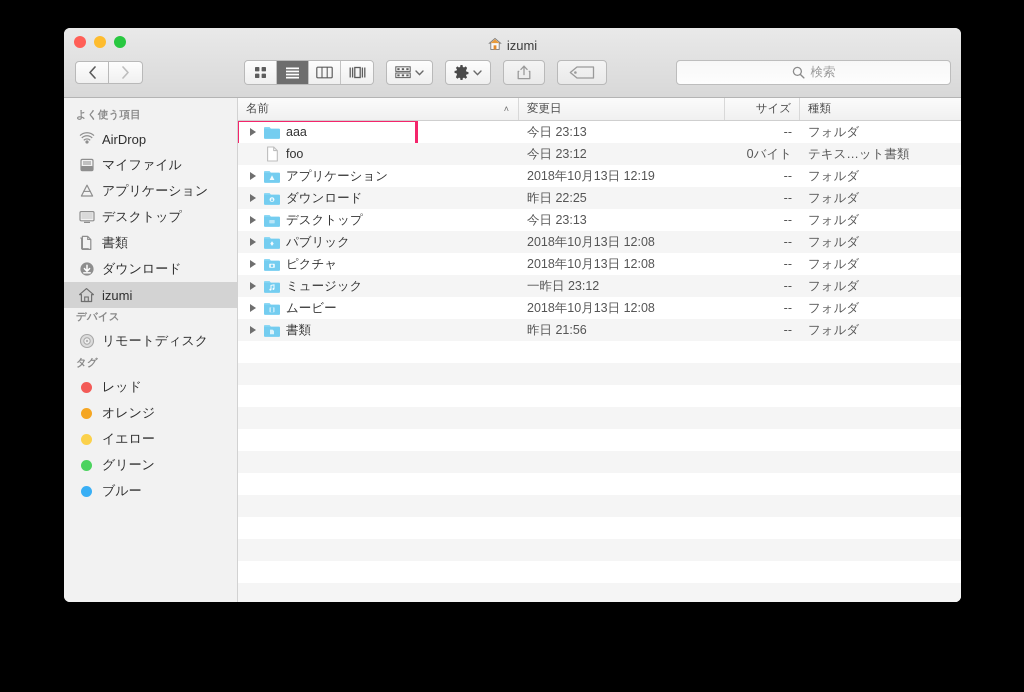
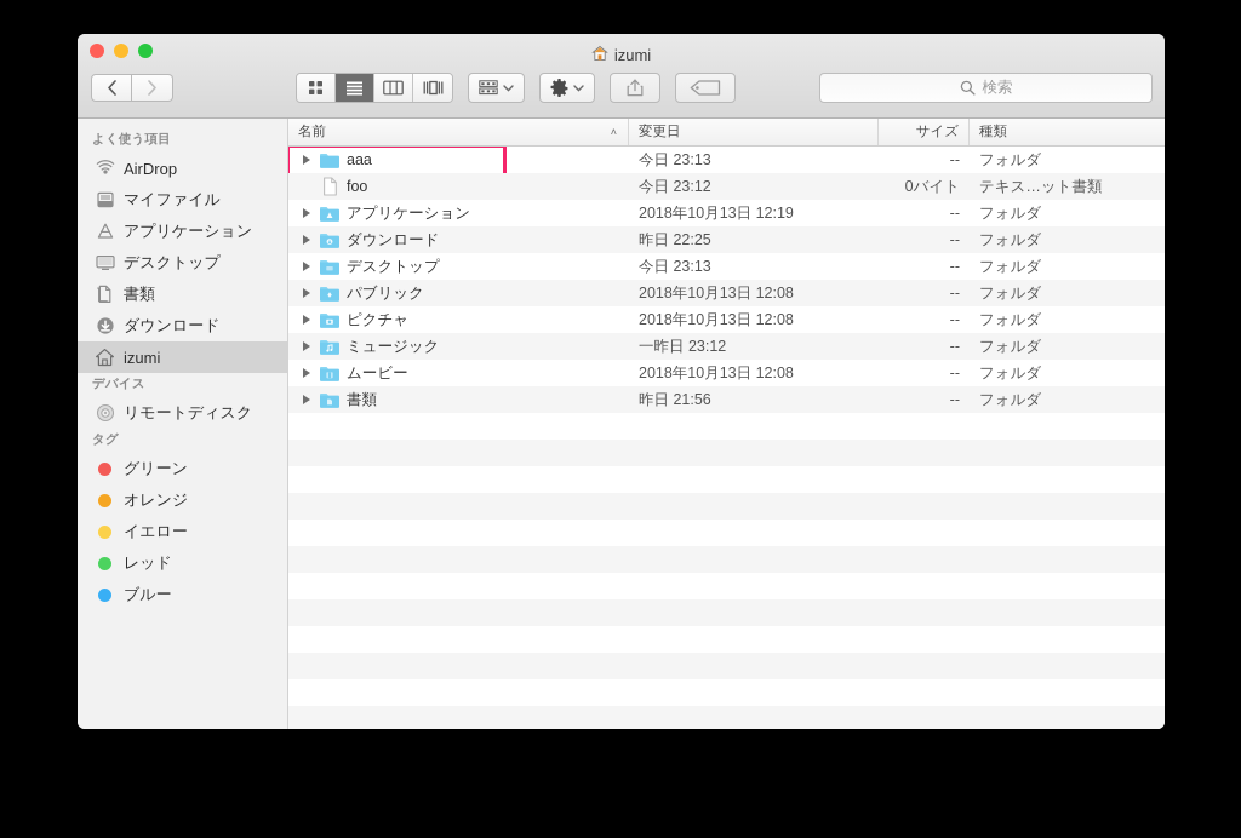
  izumi
  検索
  よく使う項目
  AirDrop
  マイファイル
  アプリケーション
  デスクトップ
  書類
  ダウンロード
  izumi
  デバイス
  リモートディスク
  タグ
- レッド
+ グリーン
  オレンジ
  イエロー
- グリーン
+ レッド
  ブルー
  名前
  ˄
  変更日
  サイズ
  種類
  aaa
  今日 23:13
  --
  フォルダ
  foo
  今日 23:12
  0バイト
  テキス…ット書類
  アプリケーション
  2018年10月13日 12:19
  --
  フォルダ
  ダウンロード
  昨日 22:25
  --
  フォルダ
  デスクトップ
  今日 23:13
  --
  フォルダ
  パブリック
  2018年10月13日 12:08
  --
  フォルダ
  ピクチャ
  2018年10月13日 12:08
  --
  フォルダ
  ミュージック
  一昨日 23:12
  --
  フォルダ
  ムービー
  2018年10月13日 12:08
  --
  フォルダ
  書類
  昨日 21:56
  --
  フォルダ
